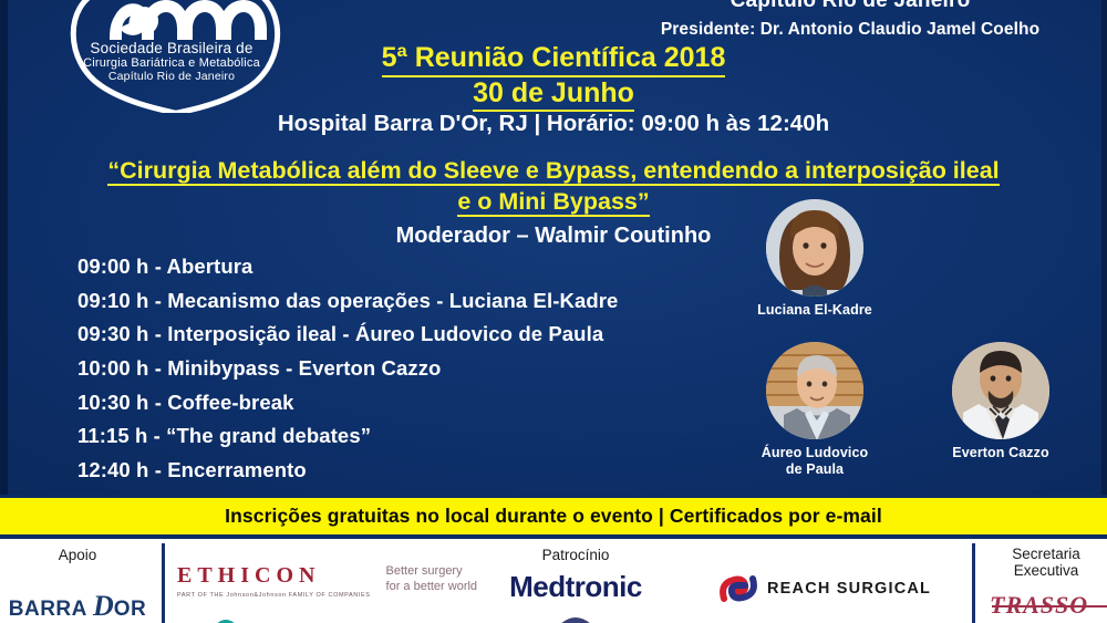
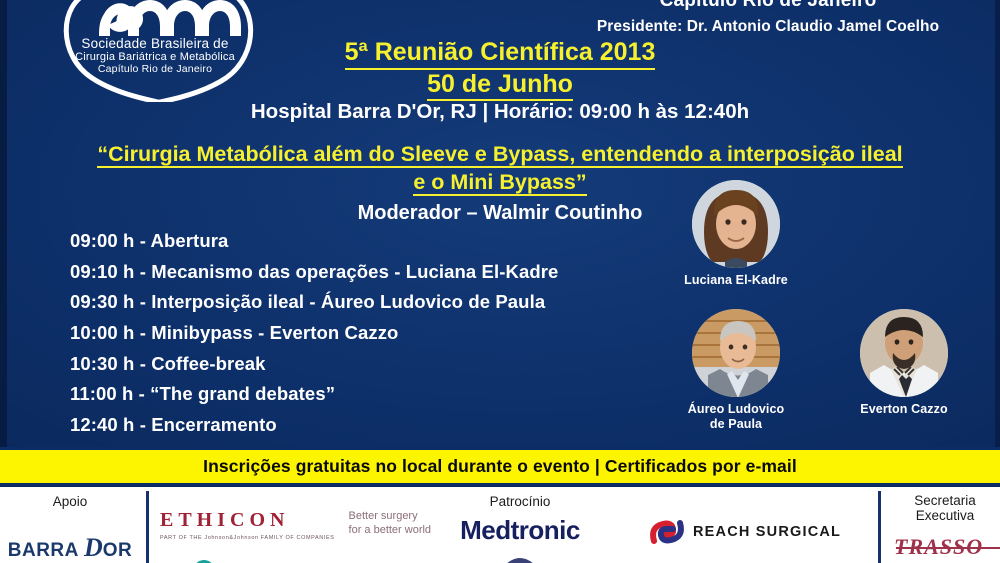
  Sociedade Brasileira de
  Cirurgia Bariátrica e Metabólica
  Capítulo Rio de Janeiro
  Capítulo Rio de Janeiro
  Presidente: Dr. Antonio Claudio Jamel Coelho
- 5ª Reunião Científica 2018
+ 5ª Reunião Científica 2013
- 30 de Junho
+ 50 de Junho
  Hospital Barra D'Or, RJ | Horário: 09:00 h às 12:40h
  “Cirurgia Metabólica além do Sleeve e Bypass, entendendo a interposição ileal
  e o Mini Bypass”
  Moderador – Walmir Coutinho
  09:00 h - Abertura
  09:10 h - Mecanismo das operações - Luciana El-Kadre
  09:30 h - Interposição ileal - Áureo Ludovico de Paula
  10:00 h - Minibypass - Everton Cazzo
  10:30 h - Coffee-break
- 11:15 h - “The grand debates”
+ 11:00 h - “The grand debates”
  12:40 h - Encerramento
  Luciana El-Kadre
  Áureo Ludovico
  de Paula
  Everton Cazzo
  Inscrições gratuitas no local durante o evento | Certificados por e-mail
  Apoio
  BARRA DOR
  ETHICON
  Better surgery
  for a better world
  Patrocínio
  Medtronic
  REACH SURGICAL
  Secretaria
  Executiva
  TRASSO
